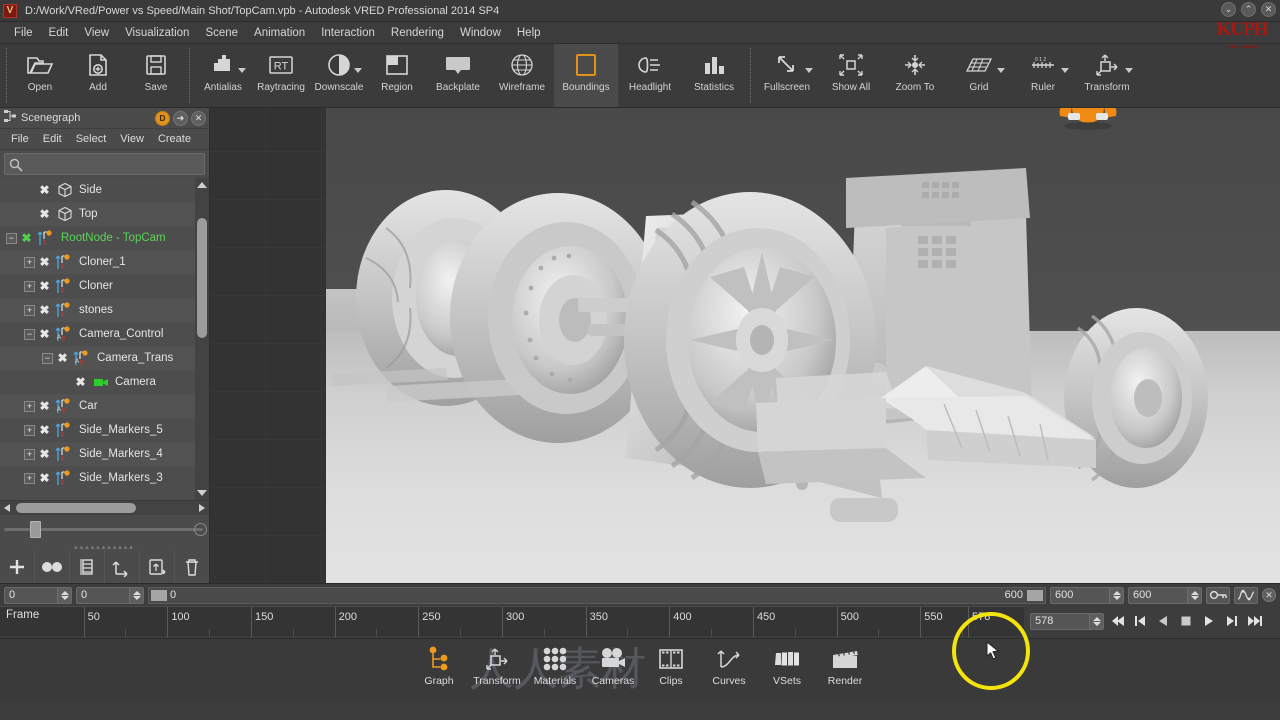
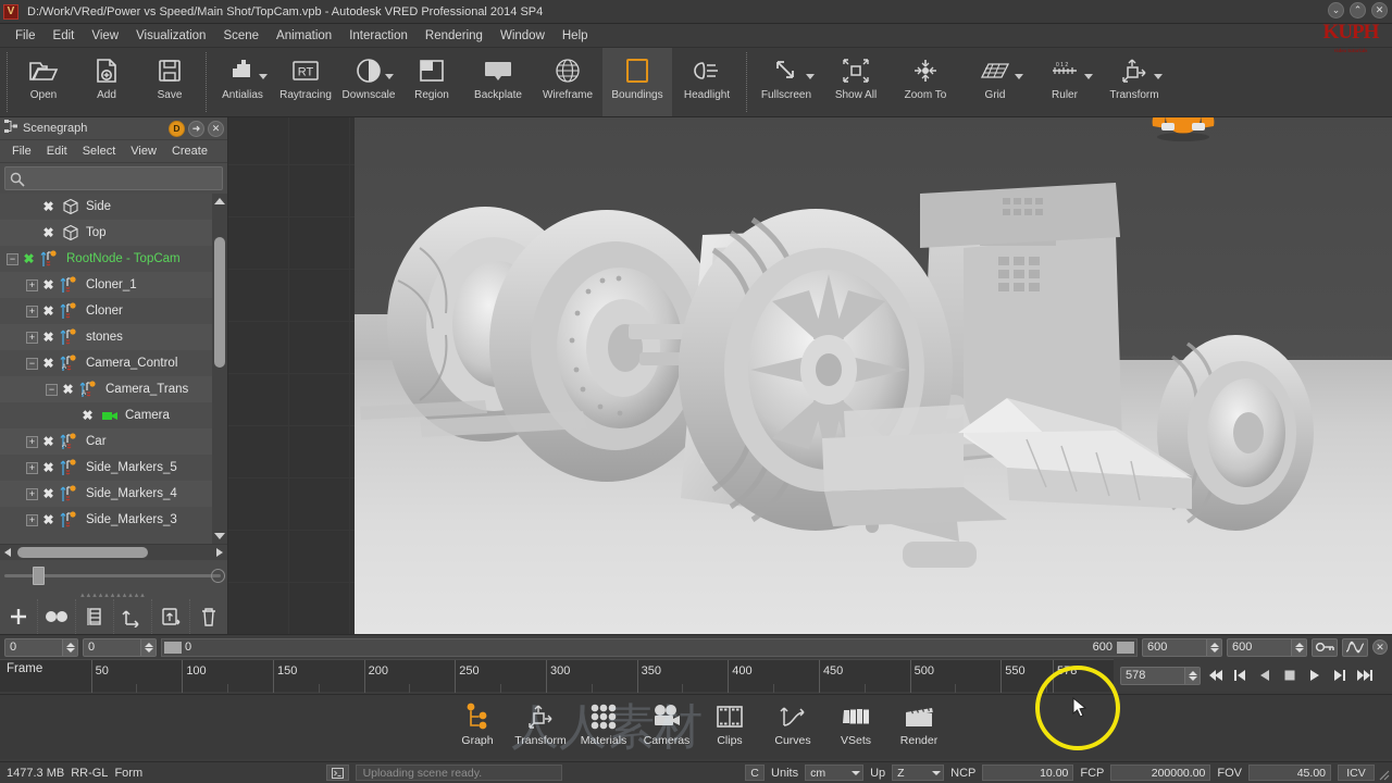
  V
  D:/Work/VRed/Power vs Speed/Main Shot/TopCam.vpb - Autodesk VRED Professional 2014 SP4
  ⌄
  ⌃
  ✕
  File
  Edit
  View
  Visualization
  Scene
  Animation
  Interaction
  Rendering
  Window
  Help
  KUPH
  Open
  Add
  Save
  Antialias
  RT
  Raytracing
  Downscale
  Region
  Backplate
  Wireframe
  Boundings
  Headlight
- Statistics
  Fullscreen
  Show All
  Zoom To
  Grid
  Ruler
  Transform
  Scenegraph
  D
  ➜
  ✕
  File
  Edit
  Select
  View
  Create
  ✖
  Side
  ✖
  Top
  −
  ✖
  RootNode - TopCam
  +
  ✖
  Cloner_1
  +
  ✖
  Cloner
  +
  ✖
  stones
  −
  ✖
  Camera_Control
  −
  ✖
  Camera_Trans
  ✖
  Camera
  +
  ✖
  Car
  +
  ✖
  Side_Markers_5
  +
  ✖
  Side_Markers_4
  +
  ✖
  Side_Markers_3
  0
  0
  0
  600
  600
  600
  ✕
  Frame
  50
  100
  150
  200
  250
  300
  350
  400
  450
  500
  550
  578
  578
  Graph
  Transform
  Materials
  Cameras
  Clips
  Curves
  VSets
  Render
  人人素材
+ 1477.3 MB
+ RR-GL
+ Form
+ Uploading scene ready.
+ C
+ Units
+ cm
+ Up
+ Z
+ NCP
+ 10.00
+ FCP
+ 200000.00
+ FOV
+ 45.00
+ ICV
